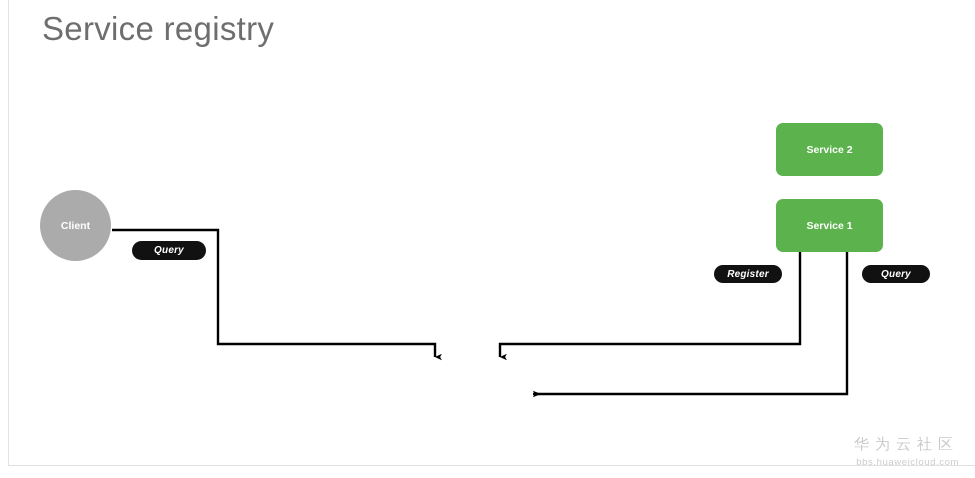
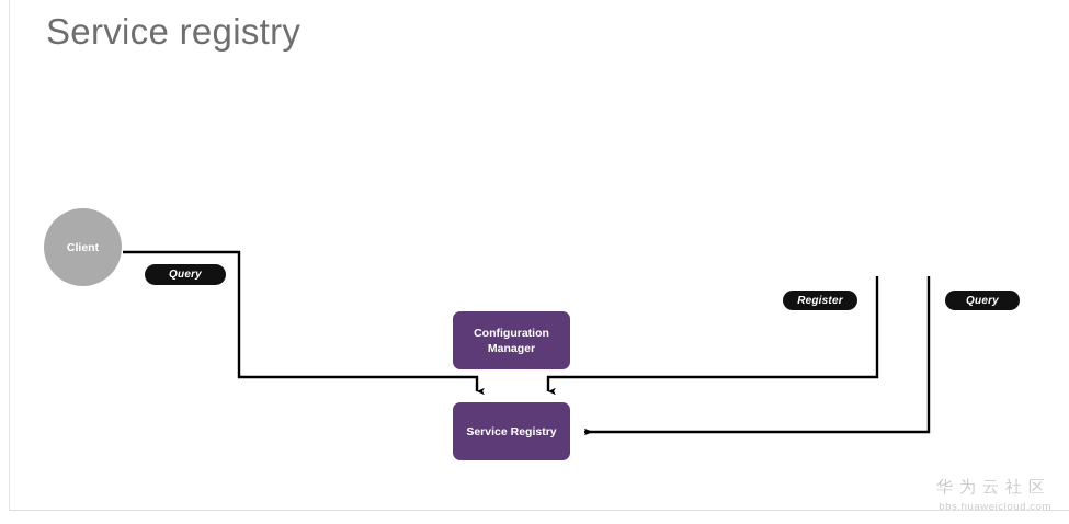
  Service registry
- Service 2
- Service 1
  Client
+ Configuration
+ Manager
+ Service Registry
  Query
  Register
  Query
  华为云社区
  bbs.huaweicloud.com
